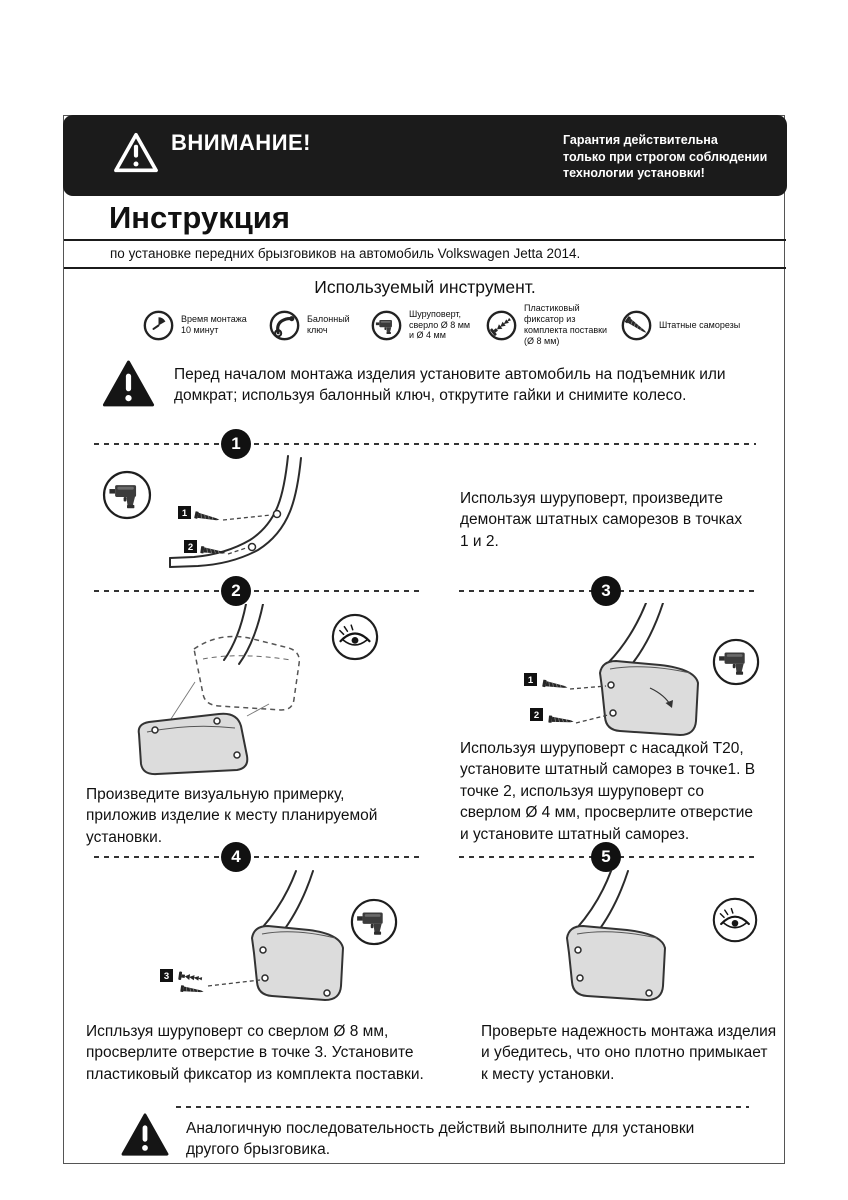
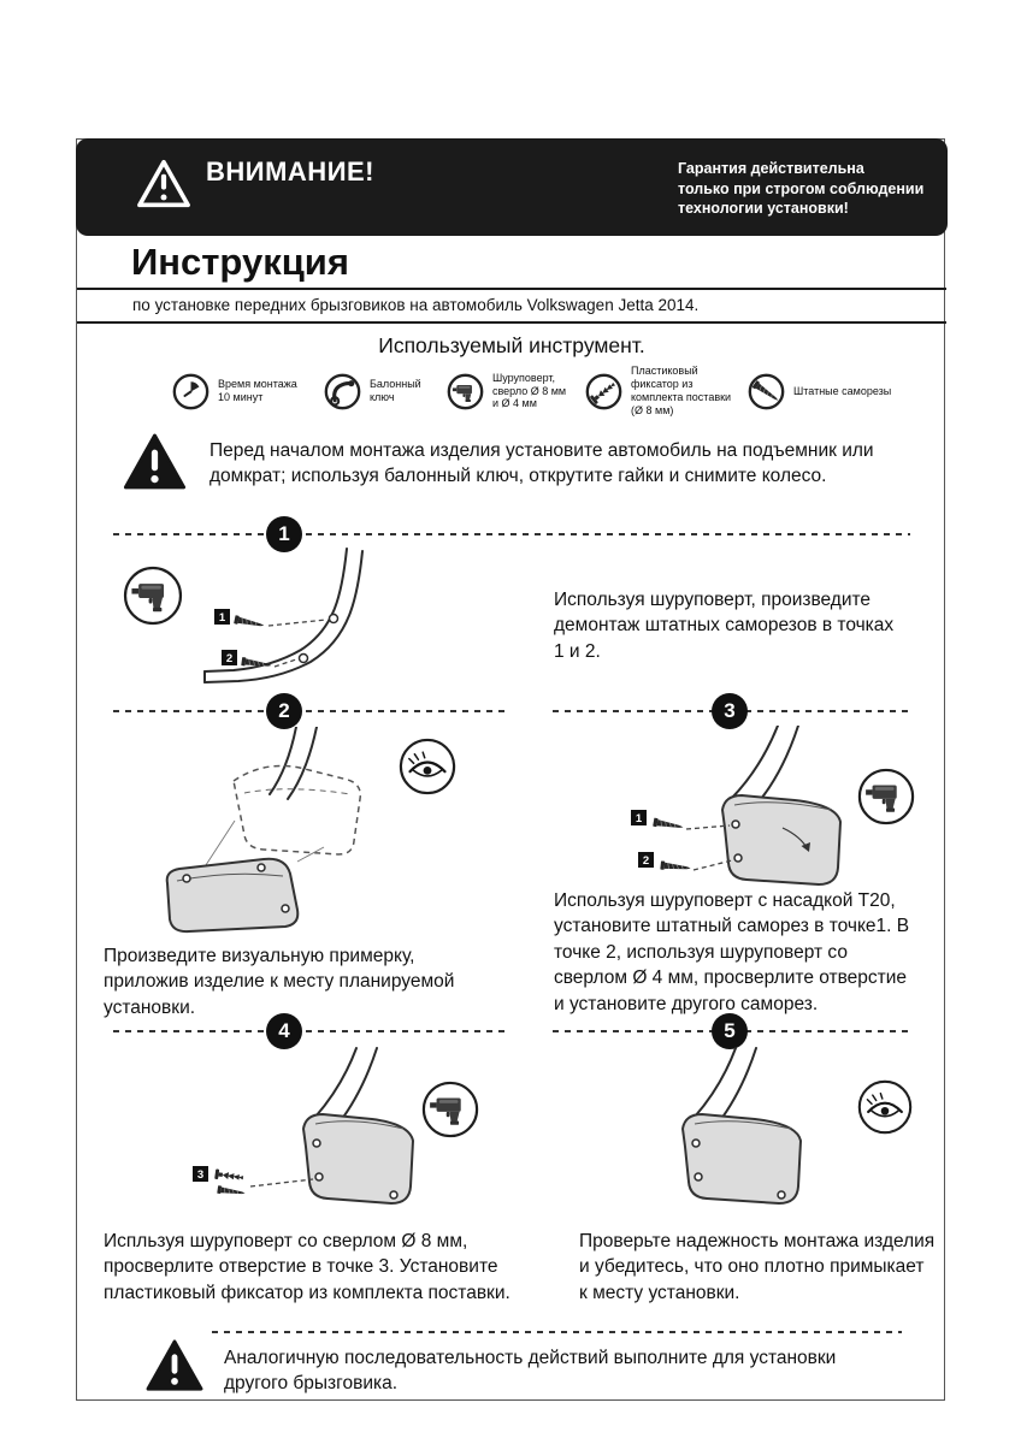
  ВНИМАНИЕ!
  Гарантия действительна
  только при строгом соблюдении
  технологии установки!
  Инструкция
  по установке передних брызговиков на автомобиль Volkswagen Jetta 2014.
  Используемый инструмент.
  Время монтажа
  10 минут
  Балонный
  ключ
  Шуруповерт,
  сверло Ø 8 мм
  и Ø 4 мм
  Пластиковый
  фиксатор из
  комплекта поставки
  (Ø 8 мм)
  Штатные саморезы
  Перед началом монтажа изделия установите автомобиль на подъемник или домкрат; используя балонный ключ, открутите гайки и снимите колесо.
  1
  2
  3
  4
  5
  1
  2
  Используя шуруповерт, произведите демонтаж штатных саморезов в точках 1 и 2.
  Произведите визуальную примерку, приложив изделие к месту планируемой установки.
  1
  2
- Используя шуруповерт с насадкой Т20, установите штатный саморез в точке1. В точке 2, используя шуруповерт со сверлом Ø 4 мм, просверлите отверстие и установите штатный саморез.
+ Используя шуруповерт с насадкой Т20, установите штатный саморез в точке1. В точке 2, используя шуруповерт со сверлом Ø 4 мм, просверлите отверстие и установите другого саморез.
  3
  Испльзуя шуруповерт со сверлом Ø 8 мм, просверлите отверстие в точке 3. Установите пластиковый фиксатор из комплекта поставки.
  Проверьте надежность монтажа изделия и убедитесь, что оно плотно примыкает к месту установки.
  Аналогичную последовательность действий выполните для установки другого брызговика.
